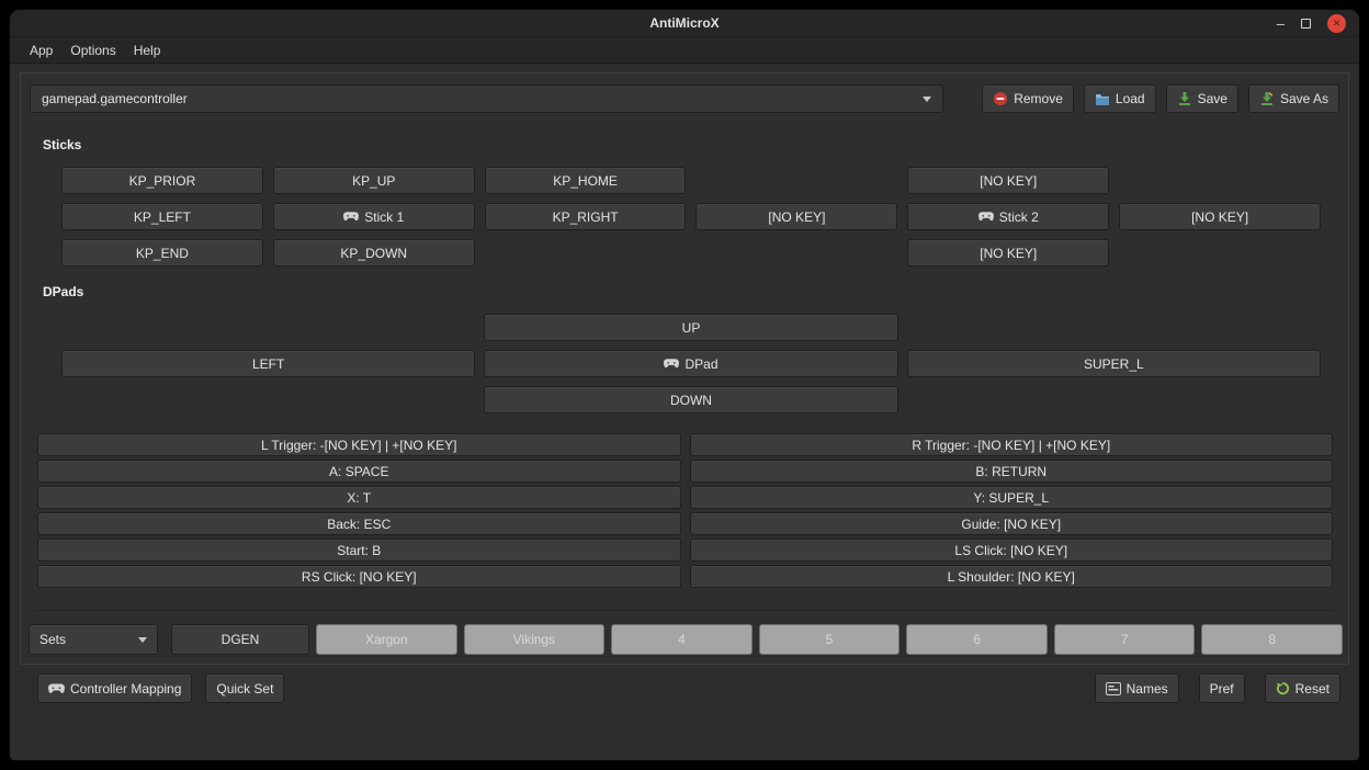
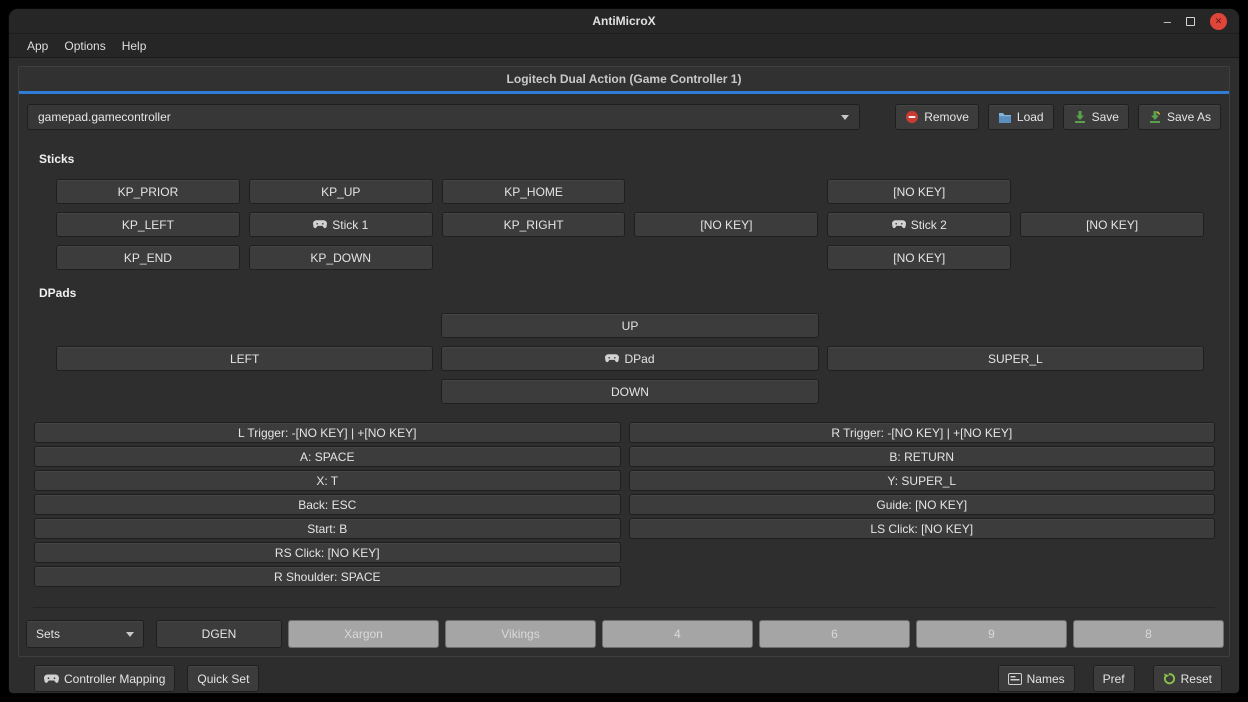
  AntiMicroX
  –
  ✕
  App
  Options
  Help
+ Logitech Dual Action (Game Controller 1)
  gamepad.gamecontroller
  Remove
  Load
  Save
  Save As
  Sticks
  KP_PRIOR
  KP_UP
  KP_HOME
  [NO KEY]
  KP_LEFT
  Stick 1
  KP_RIGHT
  [NO KEY]
  Stick 2
  [NO KEY]
  KP_END
  KP_DOWN
  [NO KEY]
  DPads
  UP
  LEFT
  DPad
  SUPER_L
  DOWN
  L Trigger: -[NO KEY] | +[NO KEY]
  A: SPACE
  X: T
  Back: ESC
  Start: B
  RS Click: [NO KEY]
+ R Shoulder: SPACE
  R Trigger: -[NO KEY] | +[NO KEY]
  B: RETURN
  Y: SUPER_L
  Guide: [NO KEY]
  LS Click: [NO KEY]
- L Shoulder: [NO KEY]
  Sets
  DGEN
  Xargon
  Vikings
  4
- 5
  6
- 7
+ 9
  8
  Controller Mapping
  Quick Set
  Names
  Pref
  Reset
